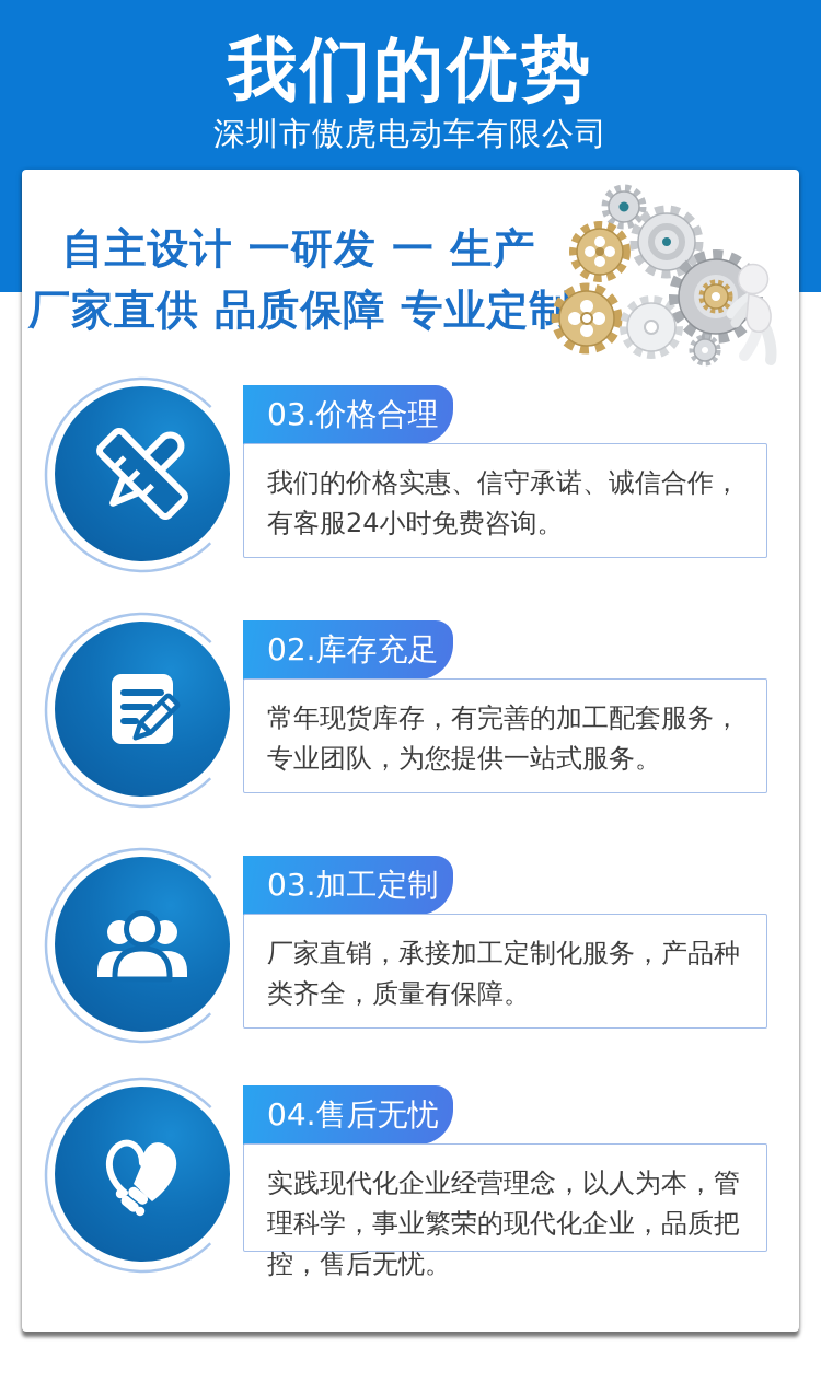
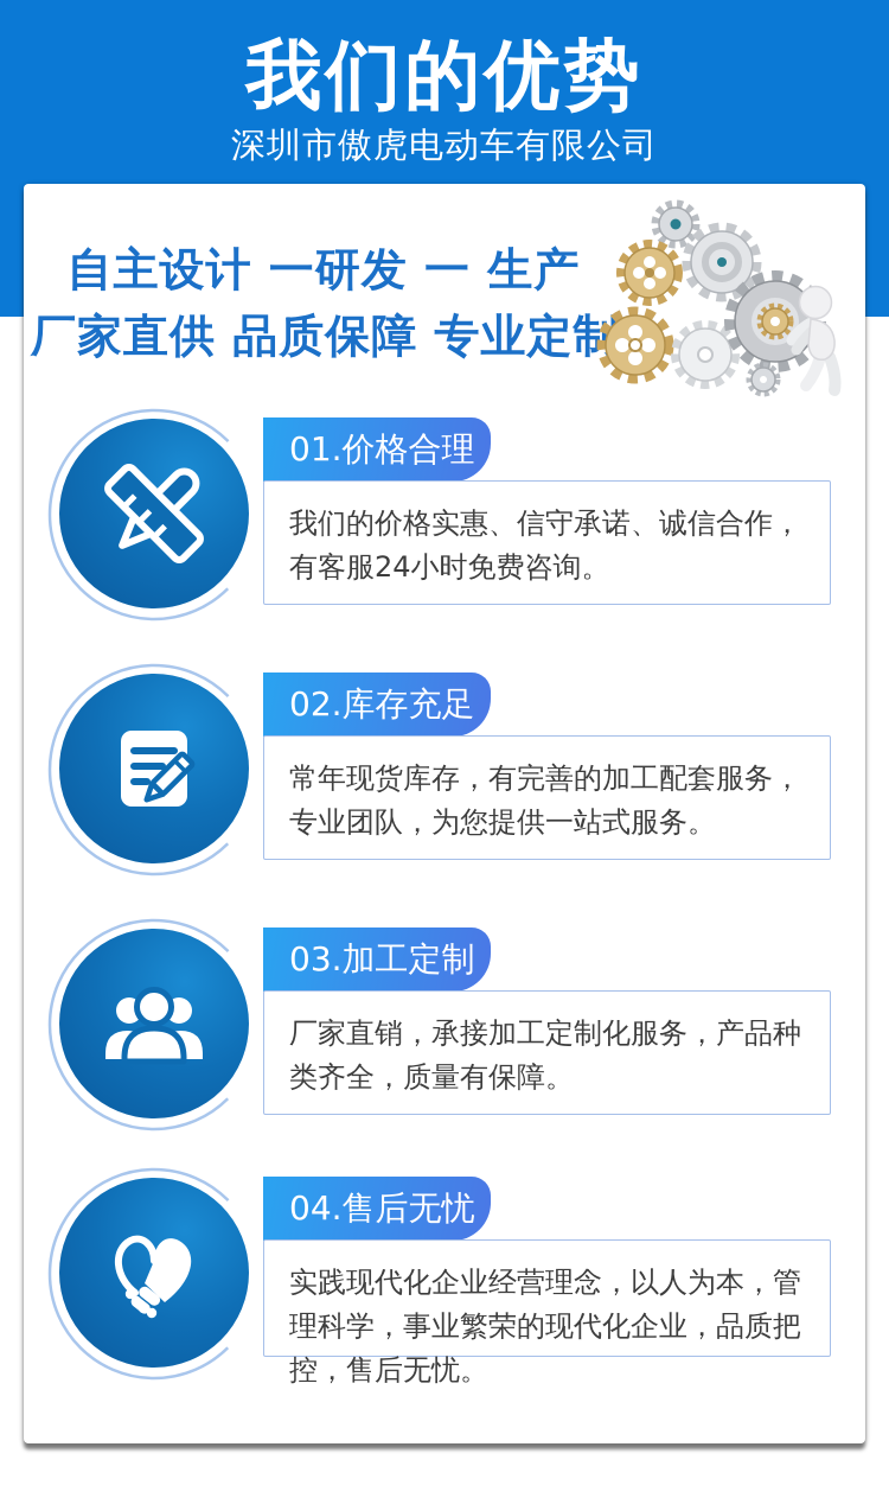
  我们的优势
  深圳市傲虎电动车有限公司
  自主设计 一研发 一 生产
  厂家直供 品质保障 专业定制
- 03.价格合理
+ 01.价格合理
  我们的价格实惠、信守承诺、诚信合作，有客服24小时免费咨询。
  02.库存充足
  常年现货库存，有完善的加工配套服务，专业团队，为您提供一站式服务。
  03.加工定制
  厂家直销，承接加工定制化服务，产品种类齐全，质量有保障。
  04.售后无忧
  实践现代化企业经营理念，以人为本，管理科学，事业繁荣的现代化企业，品质把控，售后无忧。
